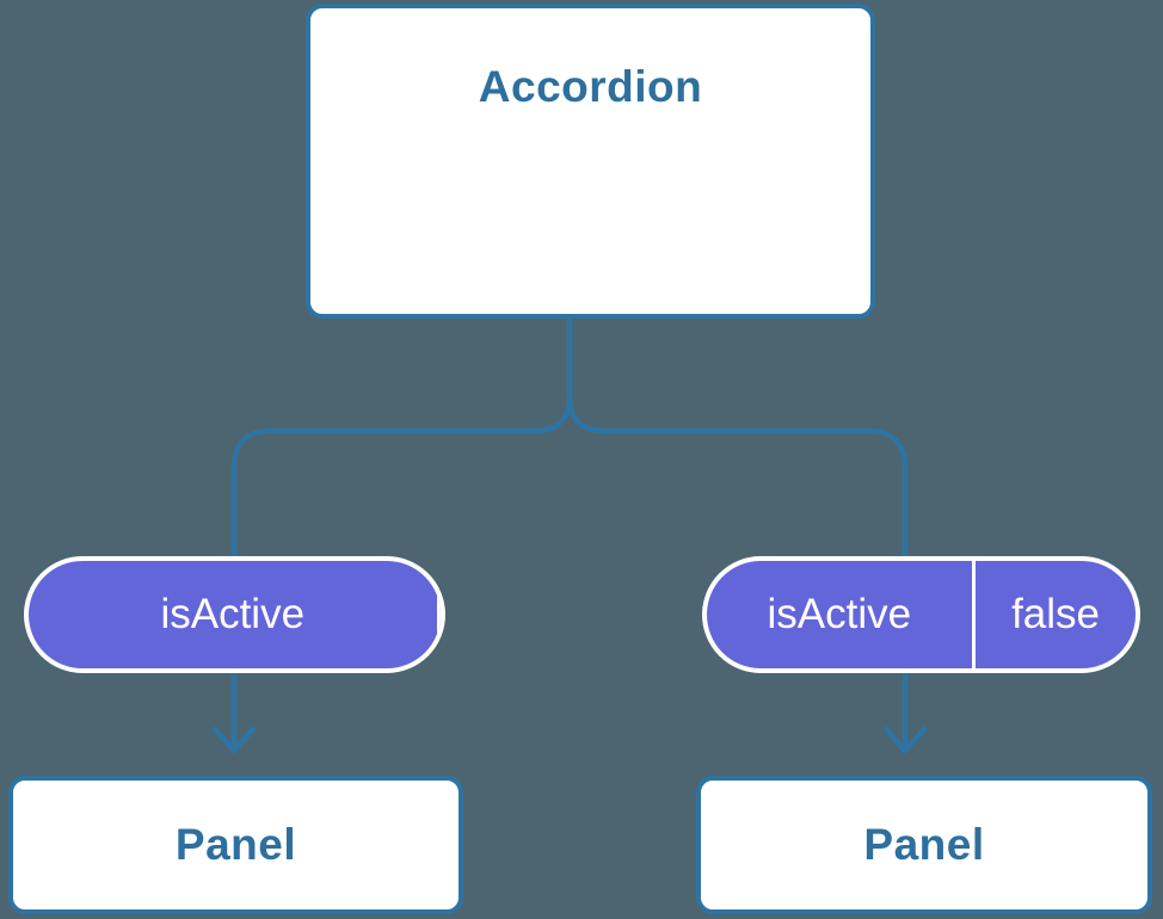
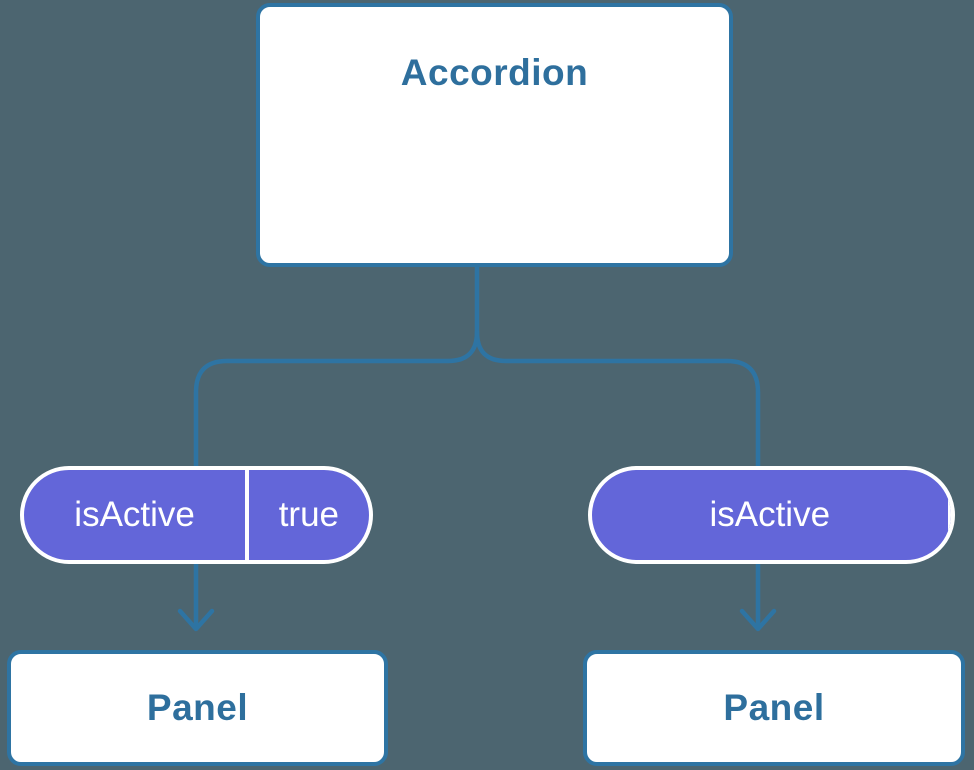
  Accordion
  isActive
+ true
  isActive
- false
  Panel
  Panel
